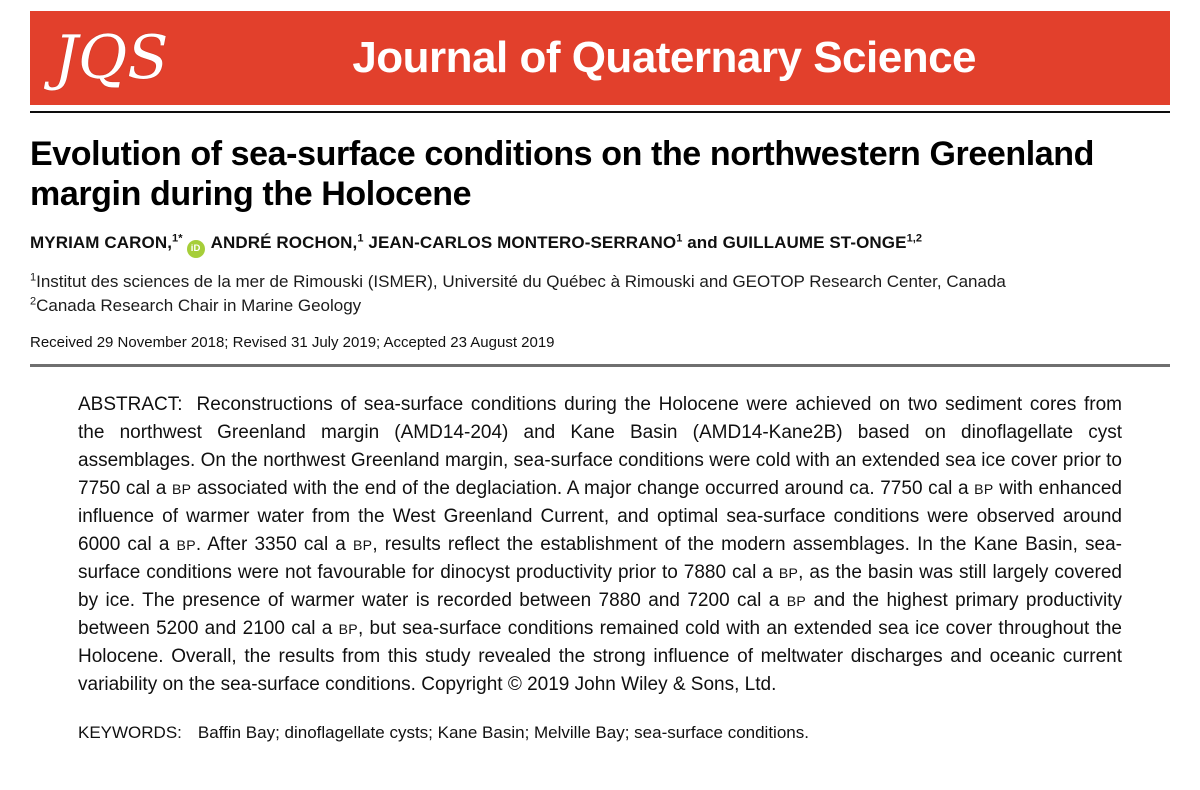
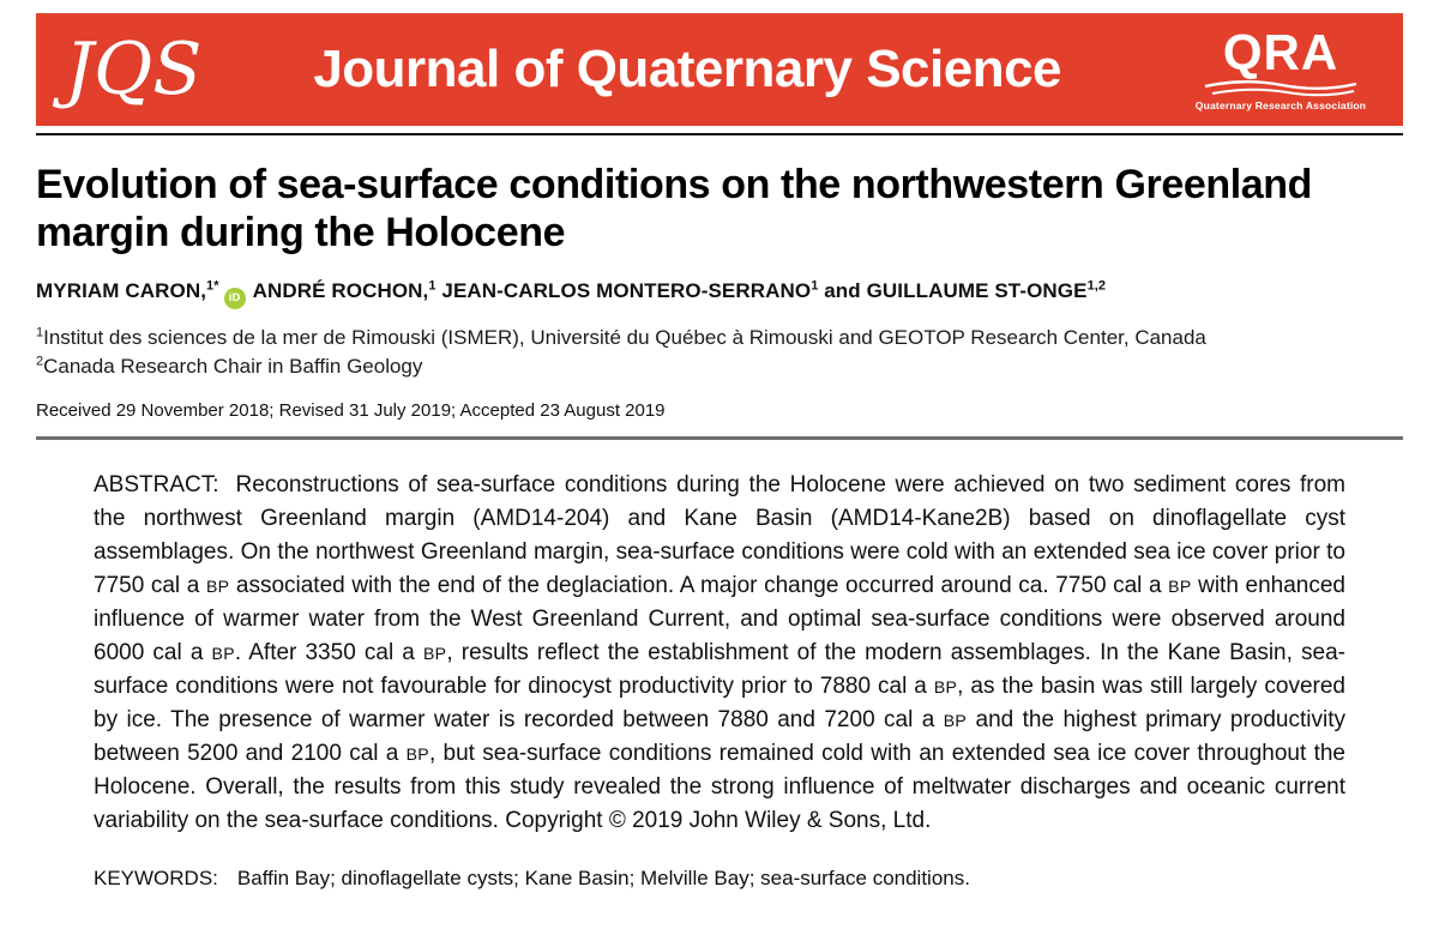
  JQS
  Journal of Quaternary Science
+ QRA
+ Quaternary Research Association
  Evolution of sea-surface conditions on the northwestern Greenland margin during the Holocene
  MYRIAM CARON,1*iDANDRÉ ROCHON,1 JEAN-CARLOS MONTERO-SERRANO1 and GUILLAUME ST-ONGE1,2
  1Institut des sciences de la mer de Rimouski (ISMER), Université du Québec à Rimouski and GEOTOP Research Center, Canada
- 2Canada Research Chair in Marine Geology
+ 2Canada Research Chair in Baffin Geology
  Received 29 November 2018; Revised 31 July 2019; Accepted 23 August 2019
  ABSTRACT: Reconstructions of sea-surface conditions during the Holocene were achieved on two sediment cores from the northwest Greenland margin (AMD14-204) and Kane Basin (AMD14-Kane2B) based on dinoflagellate cyst assemblages. On the northwest Greenland margin, sea-surface conditions were cold with an extended sea ice cover prior to 7750 cal a BP associated with the end of the deglaciation. A major change occurred around ca. 7750 cal a BP with enhanced influence of warmer water from the West Greenland Current, and optimal sea-surface conditions were observed around 6000 cal a BP. After 3350 cal a BP, results reflect the establishment of the modern assemblages. In the Kane Basin, sea-surface conditions were not favourable for dinocyst productivity prior to 7880 cal a BP, as the basin was still largely covered by ice. The presence of warmer water is recorded between 7880 and 7200 cal a BP and the highest primary productivity between 5200 and 2100 cal a BP, but sea-surface conditions remained cold with an extended sea ice cover throughout the Holocene. Overall, the results from this study revealed the strong influence of meltwater discharges and oceanic current variability on the sea-surface conditions. Copyright © 2019 John Wiley & Sons, Ltd.
  KEYWORDS: Baffin Bay; dinoflagellate cysts; Kane Basin; Melville Bay; sea-surface conditions.
